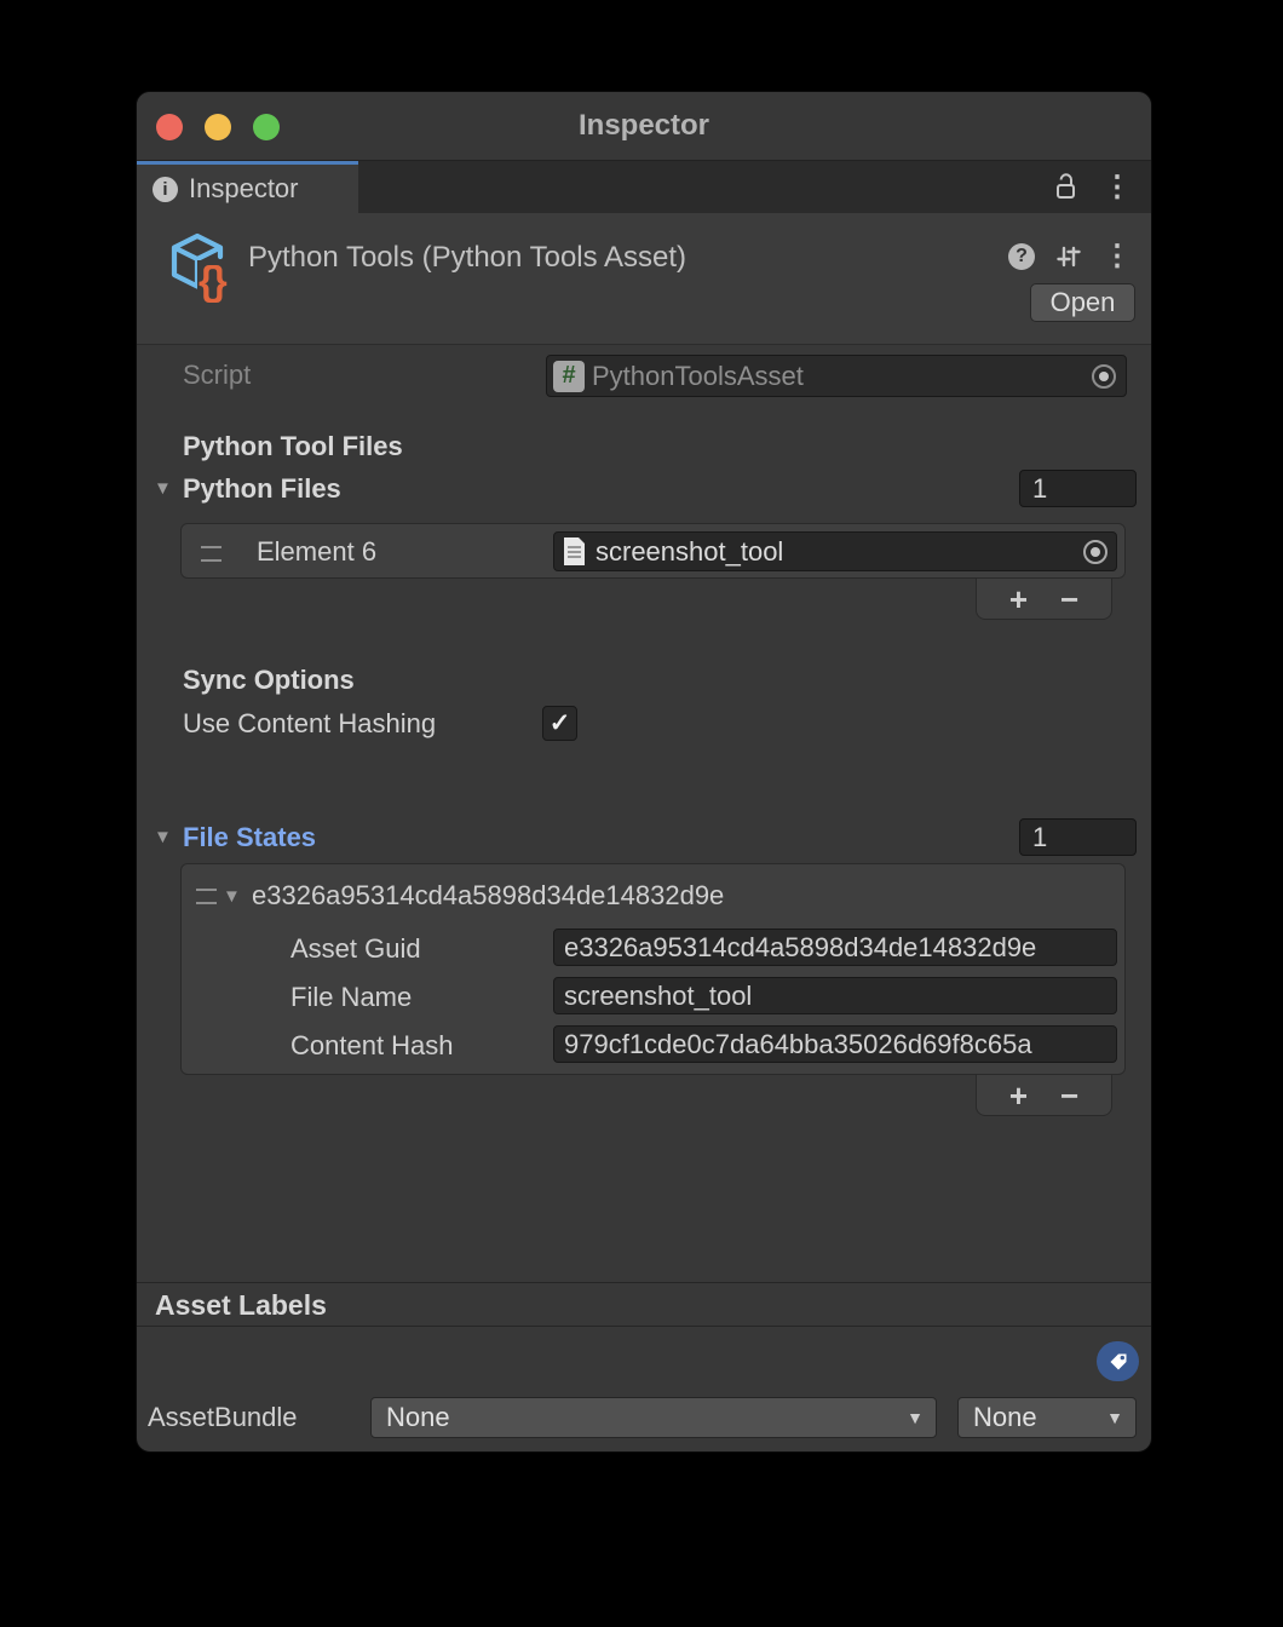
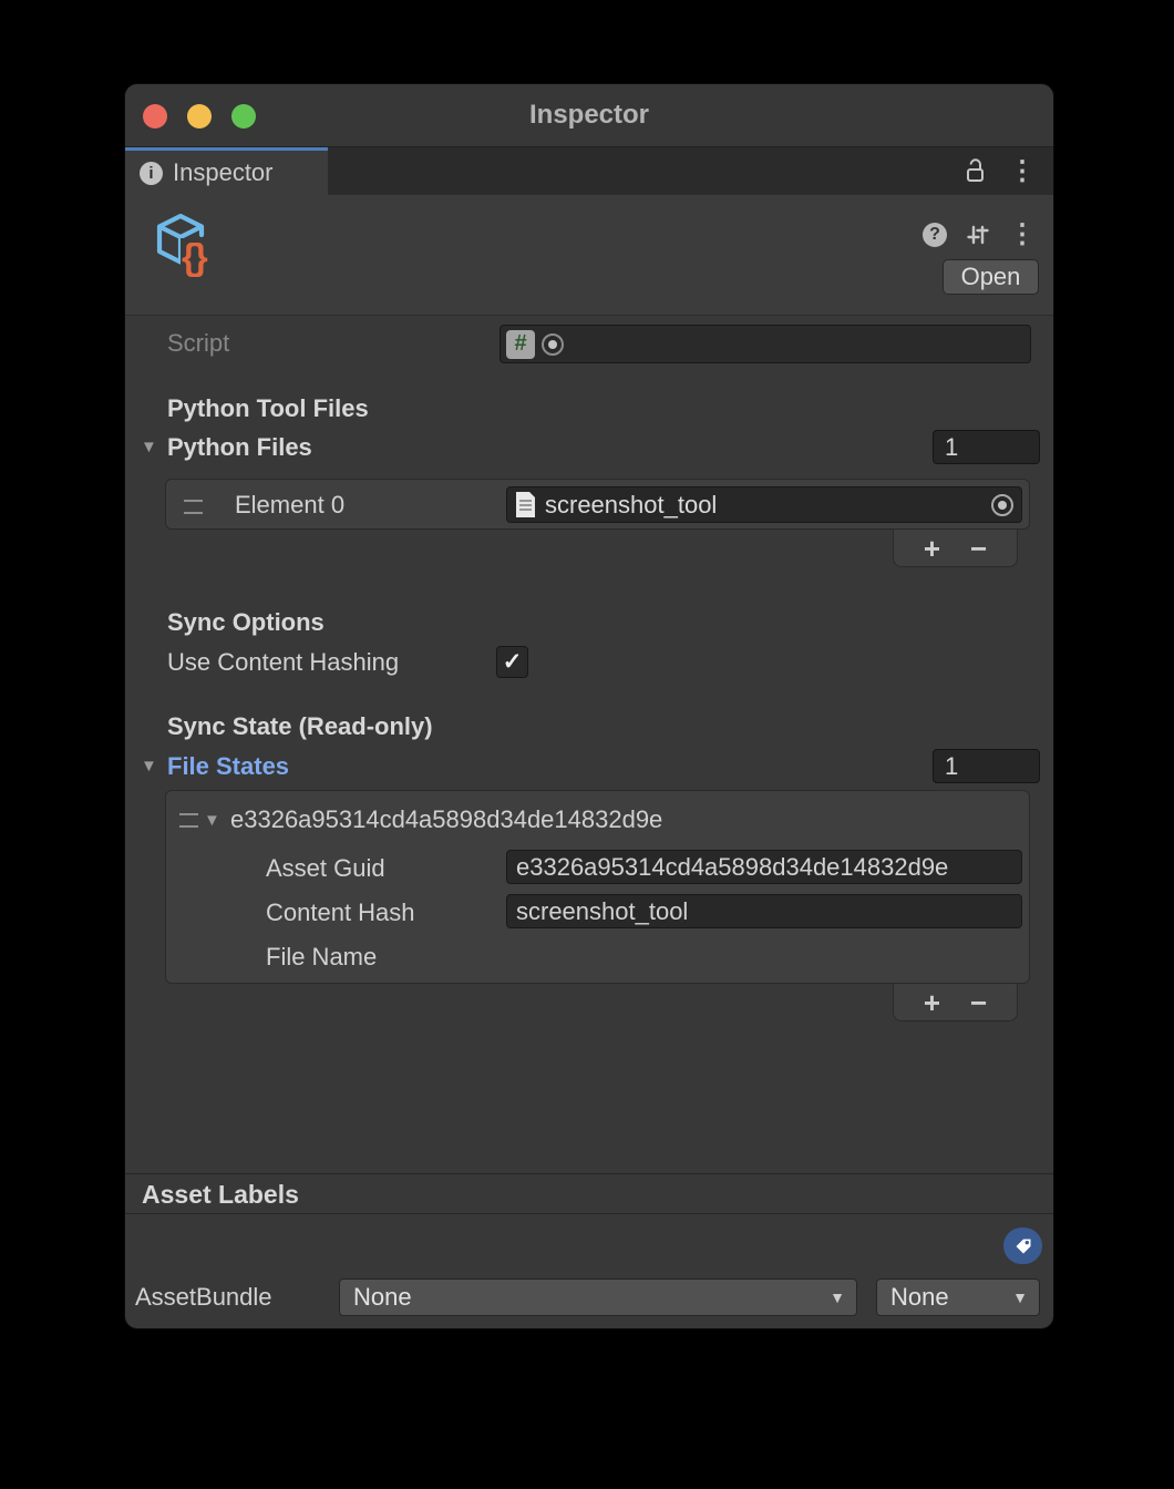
  Inspector
  i
  Inspector
  ⋮
  {}
- Python Tools (Python Tools Asset)
  ?
  ⋮
  Open
  Script
  #
- PythonToolsAsset
  Python Tool Files
  ▼
  Python Files
  1
- Element 6
+ Element 0
  screenshot_tool
  +
  −
  Sync Options
  Use Content Hashing
  ✓
+ Sync State (Read-only)
  ▼
  File States
  1
  ▼
  e3326a95314cd4a5898d34de14832d9e
  Asset Guid
  e3326a95314cd4a5898d34de14832d9e
- File Name
+ Content Hash
  screenshot_tool
- Content Hash
+ File Name
- 979cf1cde0c7da64bba35026d69f8c65a
  +
  −
  Asset Labels
  AssetBundle
  None
  ▼
  None
  ▼
